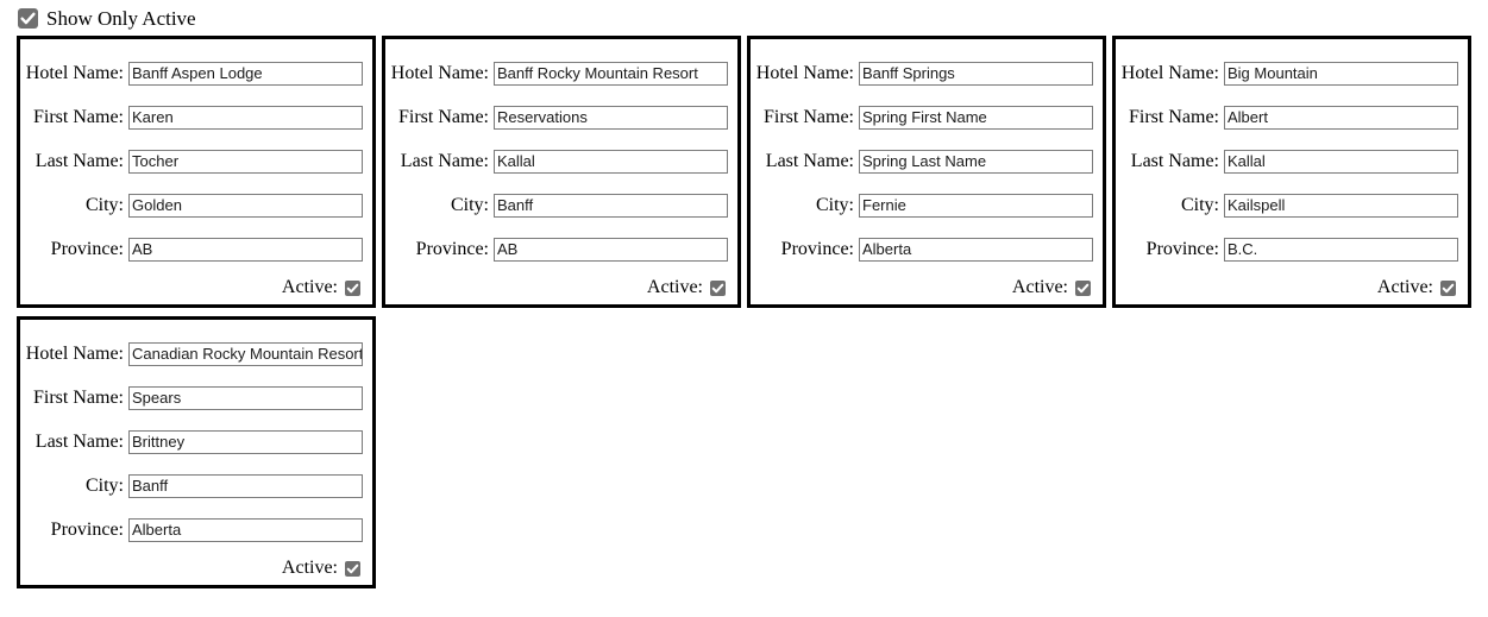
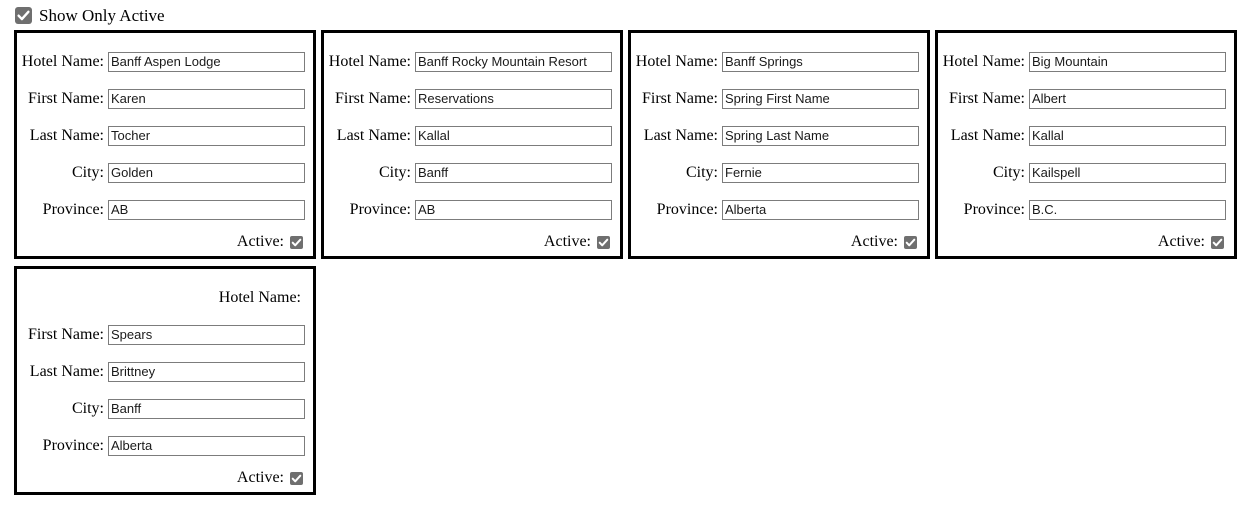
  Show Only Active
  Hotel Name:
  Banff Aspen Lodge
  First Name:
  Karen
  Last Name:
  Tocher
  City:
  Golden
  Province:
  AB
  Active:
  Hotel Name:
  Banff Rocky Mountain Resort
  First Name:
  Reservations
  Last Name:
  Kallal
  City:
  Banff
  Province:
  AB
  Active:
  Hotel Name:
  Banff Springs
  First Name:
  Spring First Name
  Last Name:
  Spring Last Name
  City:
  Fernie
  Province:
  Alberta
  Active:
  Hotel Name:
  Big Mountain
  First Name:
  Albert
  Last Name:
  Kallal
  City:
  Kailspell
  Province:
  B.C.
  Active:
  Hotel Name:
- Canadian Rocky Mountain Resort
  First Name:
  Spears
  Last Name:
  Brittney
  City:
  Banff
  Province:
  Alberta
  Active:
